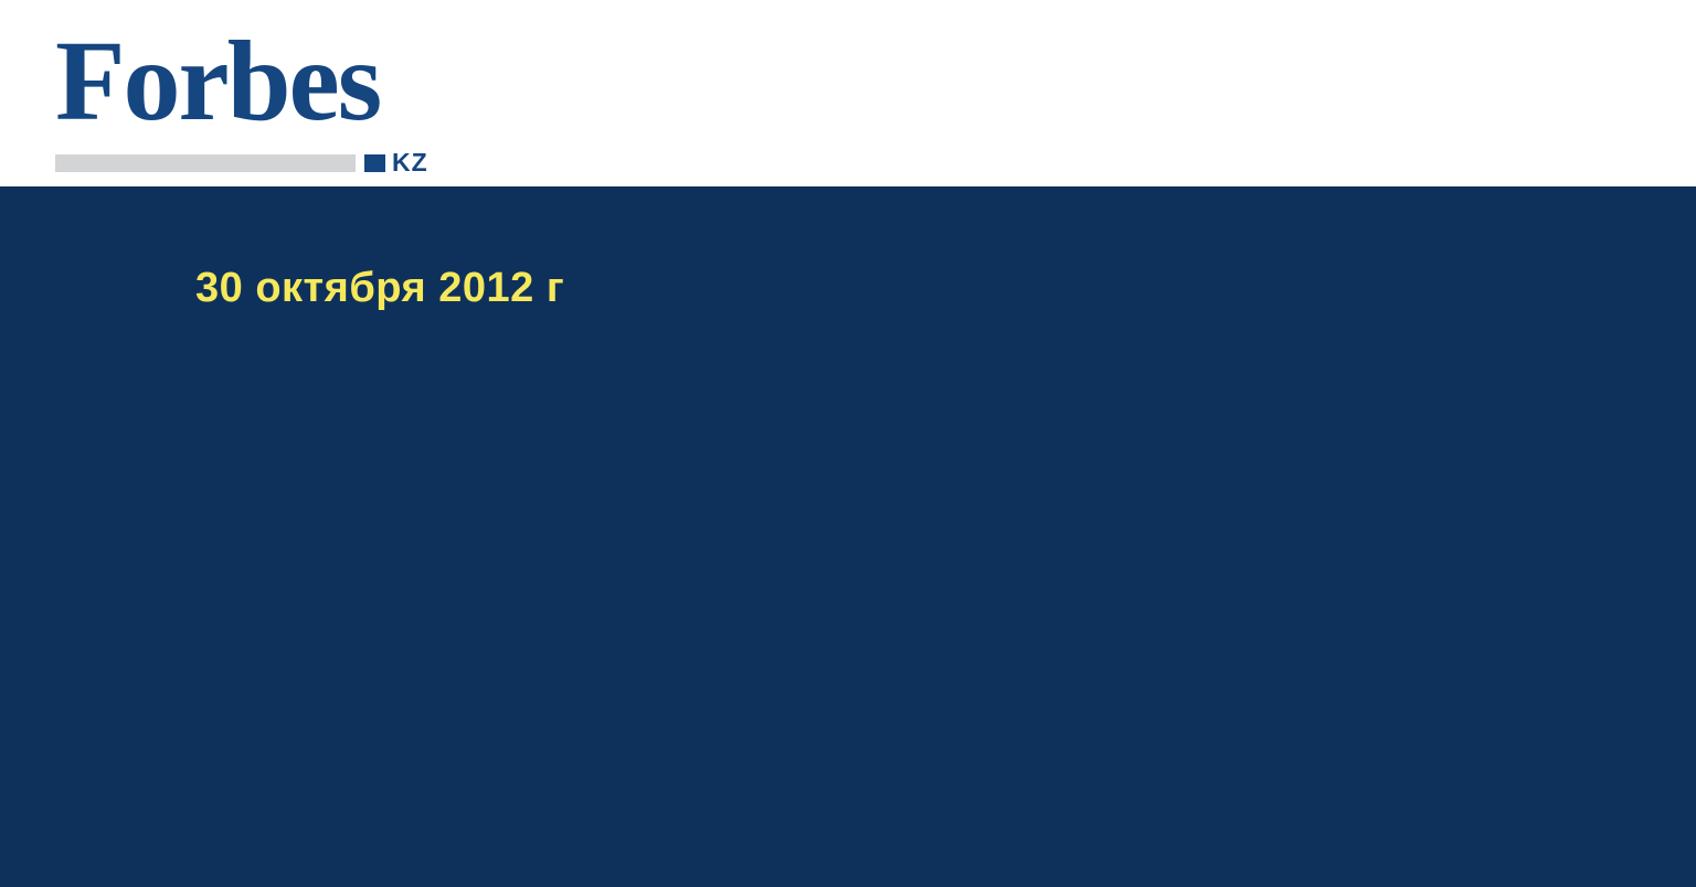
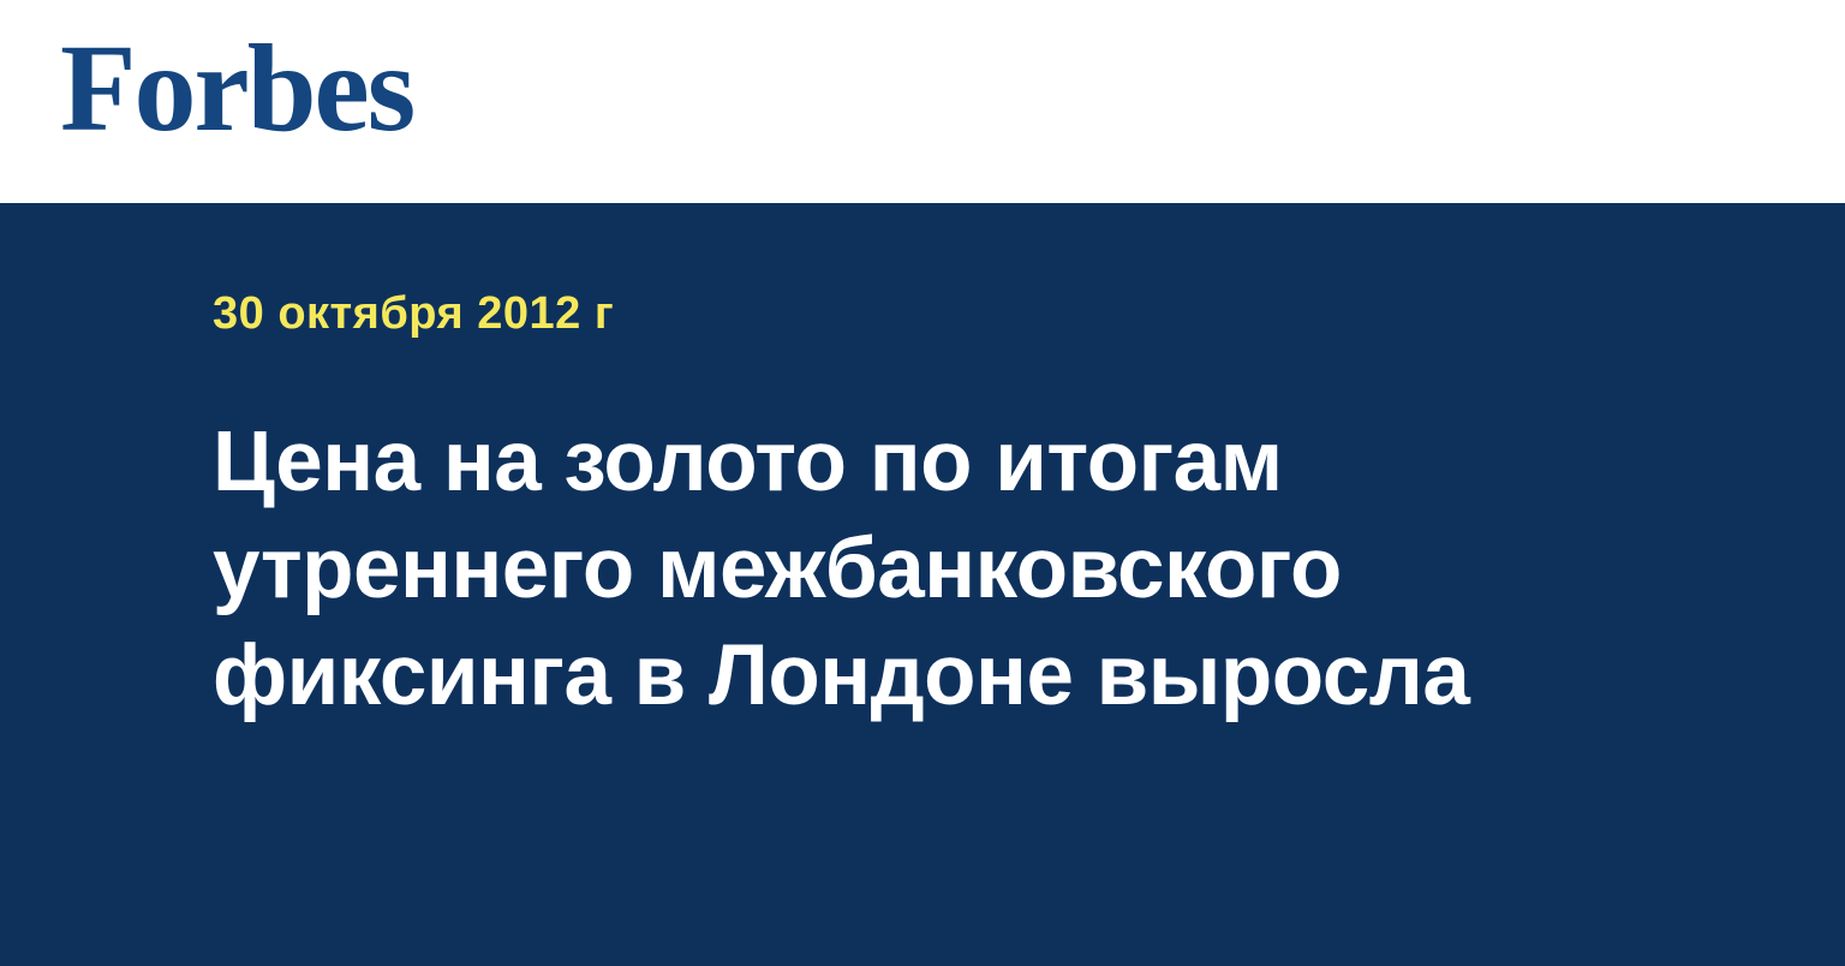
  Forbes
- KZ
  30 октября 2012 г
+ Цена на золото по итогам
+ утреннего межбанковского
+ фиксинга в Лондоне выросла
